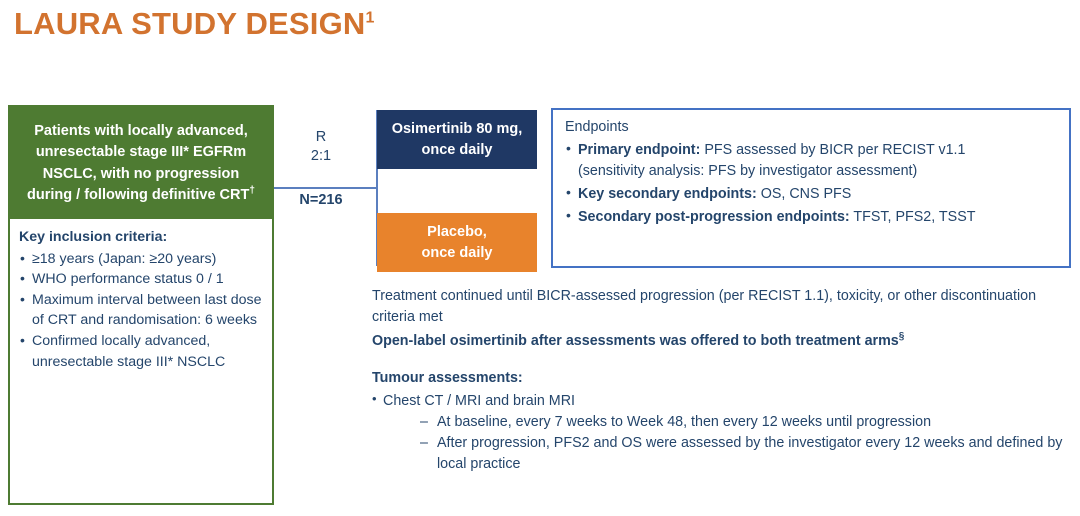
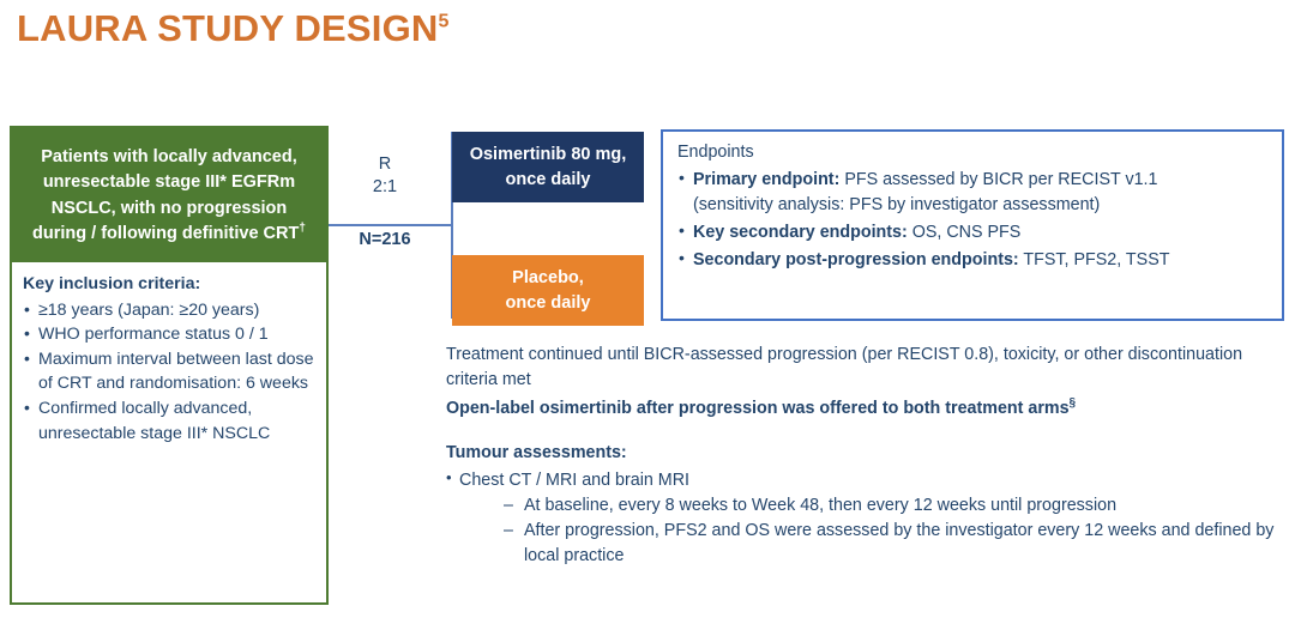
- LAURA STUDY DESIGN1
+ LAURA STUDY DESIGN5
  Patients with locally advanced,
  unresectable stage III* EGFRm
  NSCLC, with no progression
  during / following definitive CRT†
  Key inclusion criteria:
  ≥18 years (Japan: ≥20 years)
  WHO performance status 0 / 1
  Maximum interval between last dose of CRT and randomisation: 6 weeks
  Confirmed locally advanced, unresectable stage III* NSCLC
  R
  2:1
  N=216
  Osimertinib 80 mg,
  once daily
  Placebo,
  once daily
  Endpoints
  Primary endpoint: PFS assessed by BICR per RECIST v1.1
  (sensitivity analysis: PFS by investigator assessment)
  Key secondary endpoints: OS, CNS PFS
  Secondary post-progression endpoints: TFST, PFS2, TSST
- Treatment continued until BICR-assessed progression (per RECIST 1.1), toxicity, or other discontinuation criteria met
+ Treatment continued until BICR-assessed progression (per RECIST 0.8), toxicity, or other discontinuation criteria met
- Open-label osimertinib after assessments was offered to both treatment arms§
+ Open-label osimertinib after progression was offered to both treatment arms§
  Tumour assessments:
  Chest CT / MRI and brain MRI
- At baseline, every 7 weeks to Week 48, then every 12 weeks until progression
+ At baseline, every 8 weeks to Week 48, then every 12 weeks until progression
  After progression, PFS2 and OS were assessed by the investigator every 12 weeks and defined by local practice
